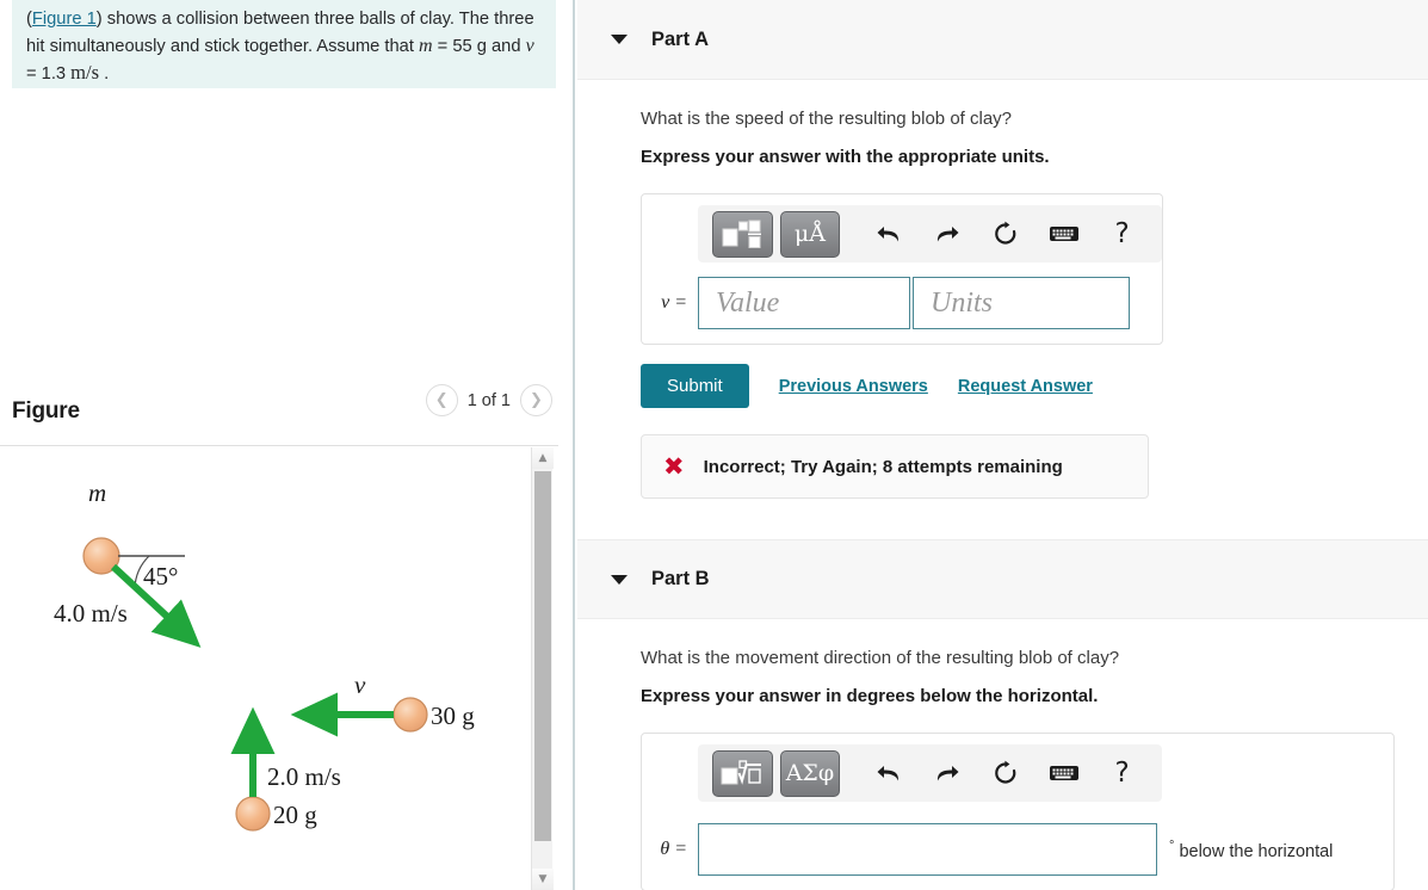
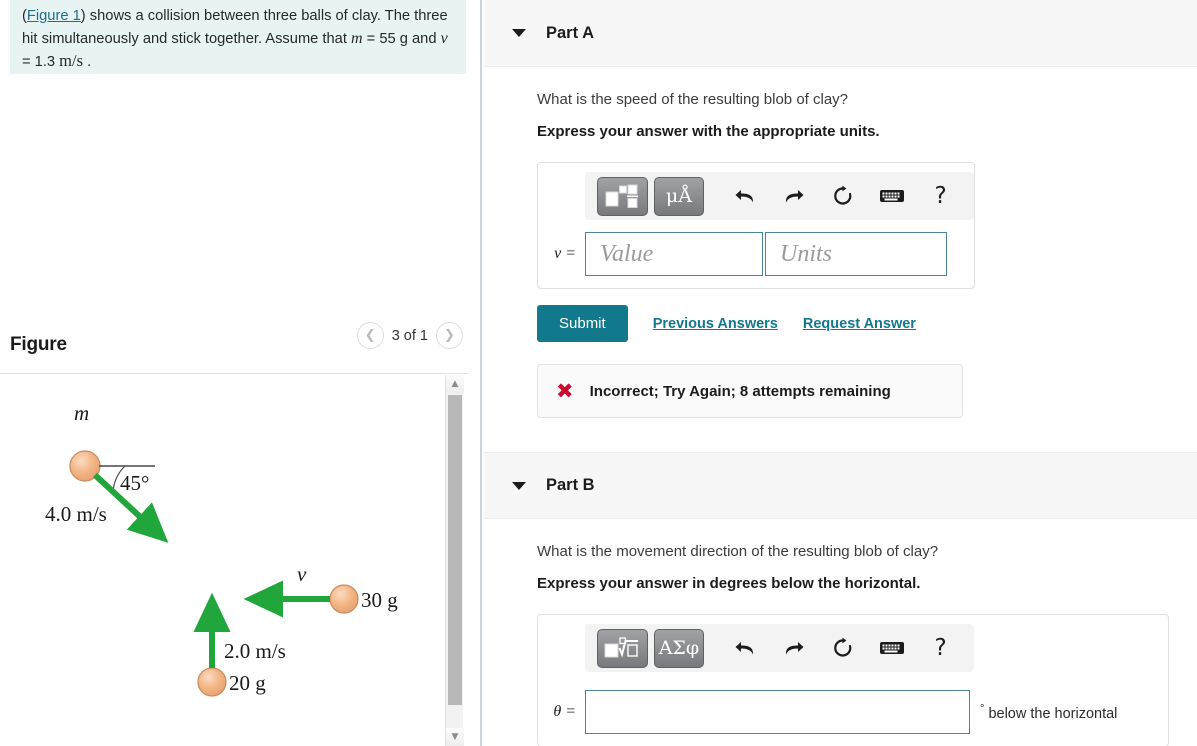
  (Figure 1) shows a collision between three balls of clay. The three hit simultaneously and stick together. Assume that m = 55 g and v = 1.3 m/s .
  Figure
  ❮
- 1 of 1
+ 3 of 1
  ❯
  m
  45°
  4.0 m/s
  v
  30 g
  2.0 m/s
  20 g
  ▲
  ▼
  Part A
  What is the speed of the resulting blob of clay?
  Express your answer with the appropriate units.
  μÅ
  ?
  v =
  Value
  Units
  Submit
  Previous Answers
  Request Answer
  ✖
  Incorrect; Try Again; 8 attempts remaining
  Part B
  What is the movement direction of the resulting blob of clay?
  Express your answer in degrees below the horizontal.
  ΑΣφ
  ?
  θ =
  ° below the horizontal
